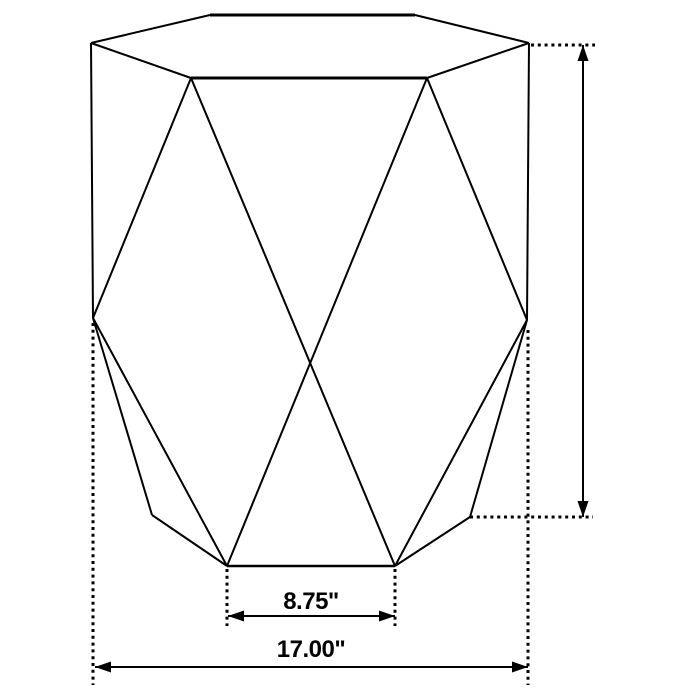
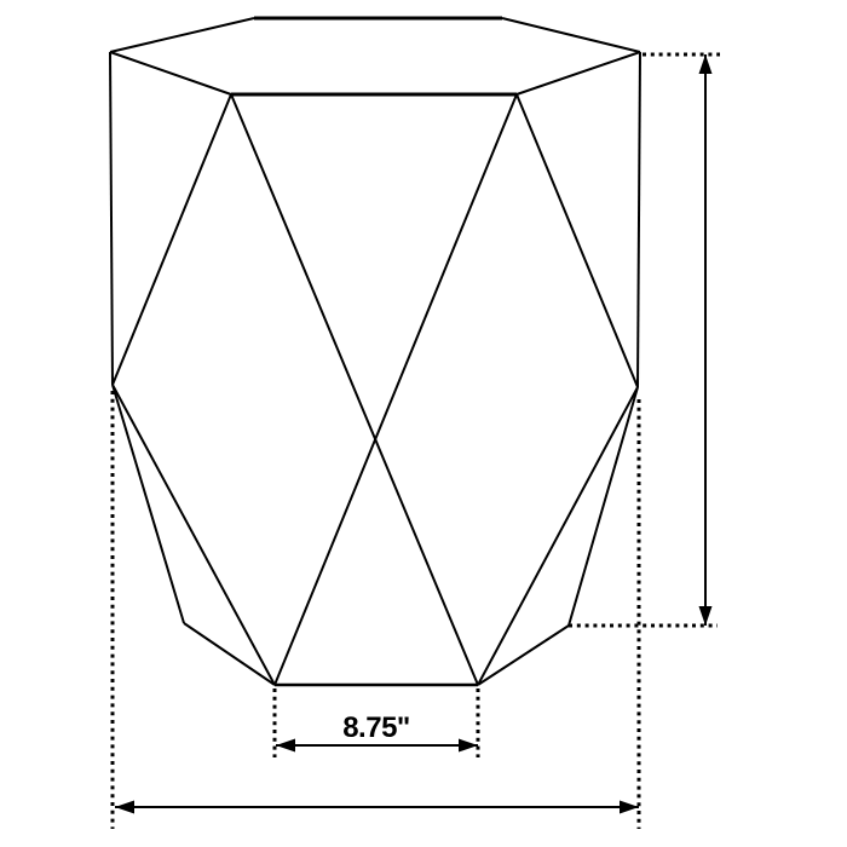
  8.75"
- 17.00"
